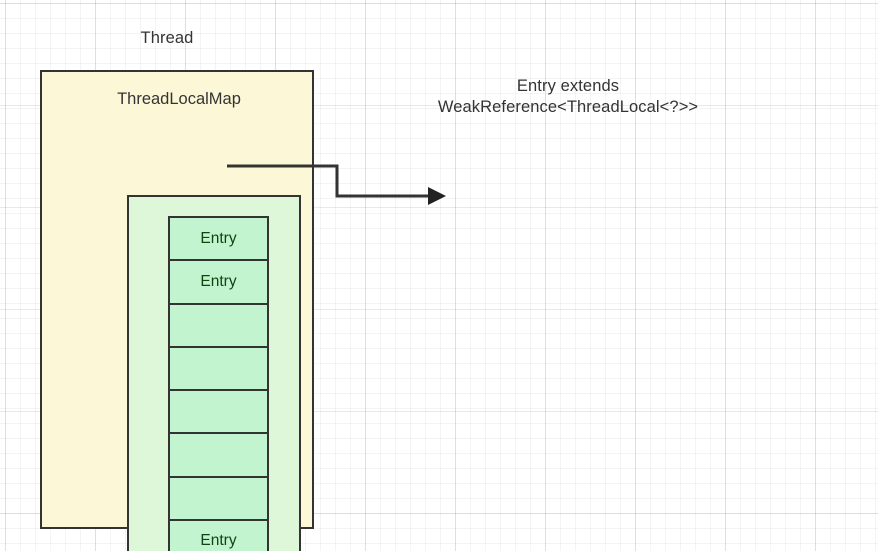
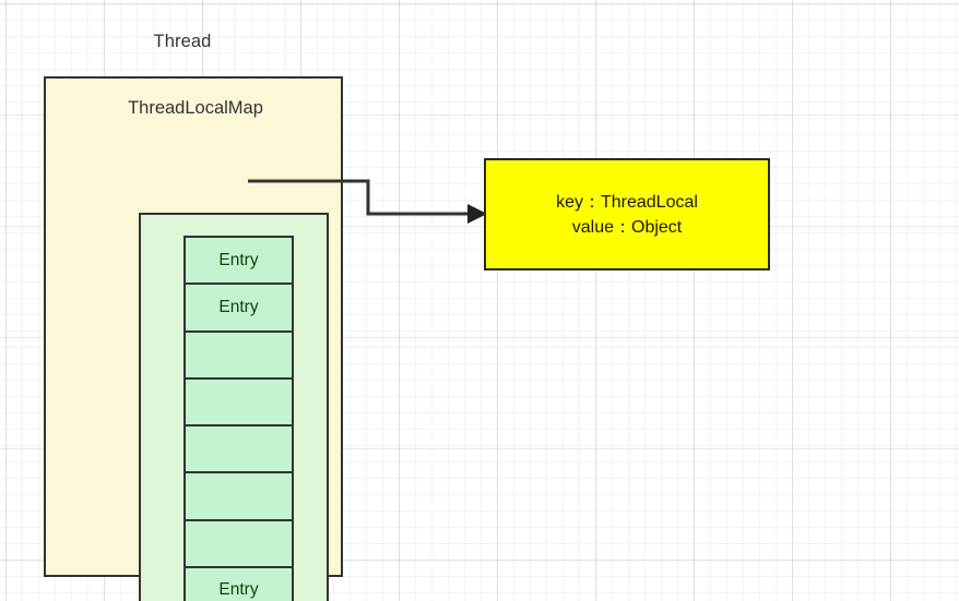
  Thread
- Entry extends
- WeakReference<ThreadLocal<?>>
  ThreadLocalMap
  Entry
  Entry
  Entry
+ key：ThreadLocal
+ value：Object
